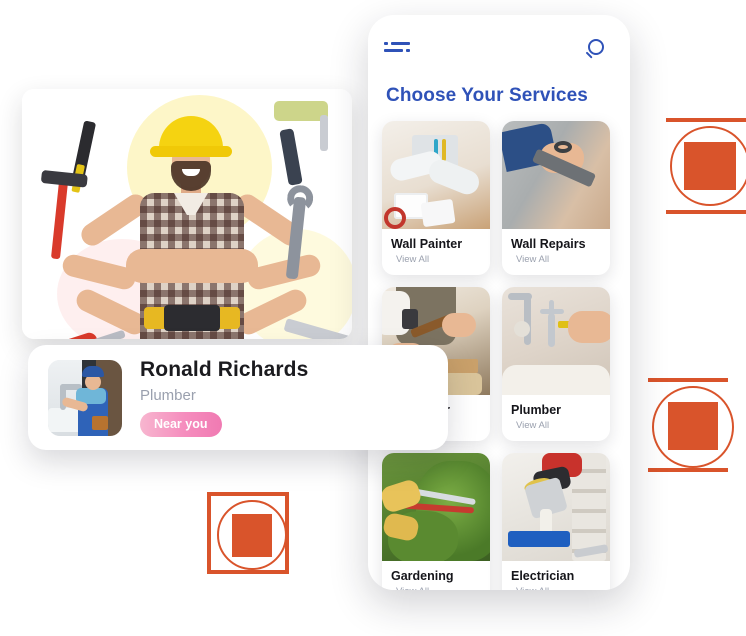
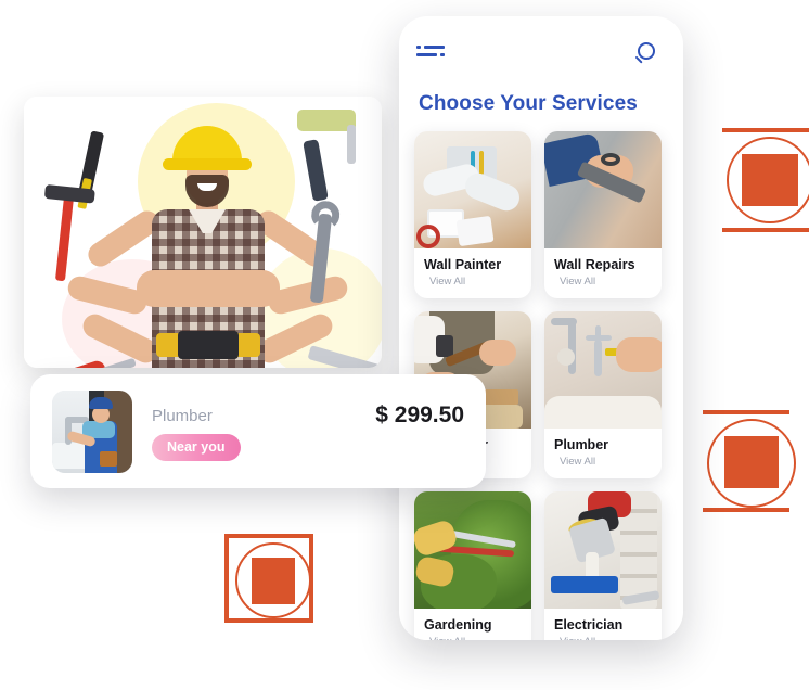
  Choose Your Services
  Wall Painter
  View All
  Wall Repairs
  View All
  Plumber
  View All
  Gardening
  Electrician
- Ronald Richards
  Plumber
  Near you
+ $ 299.50
